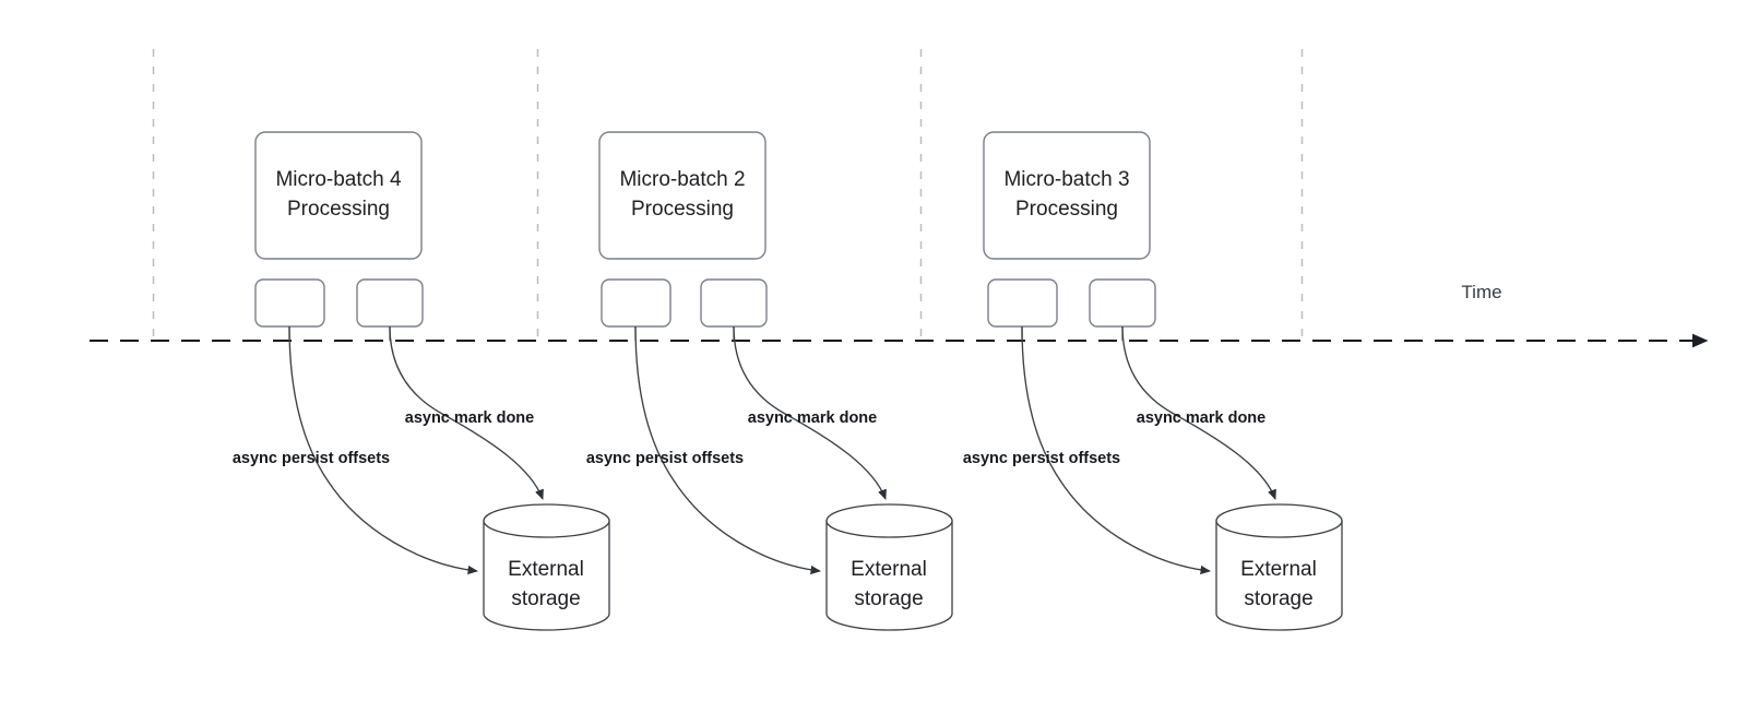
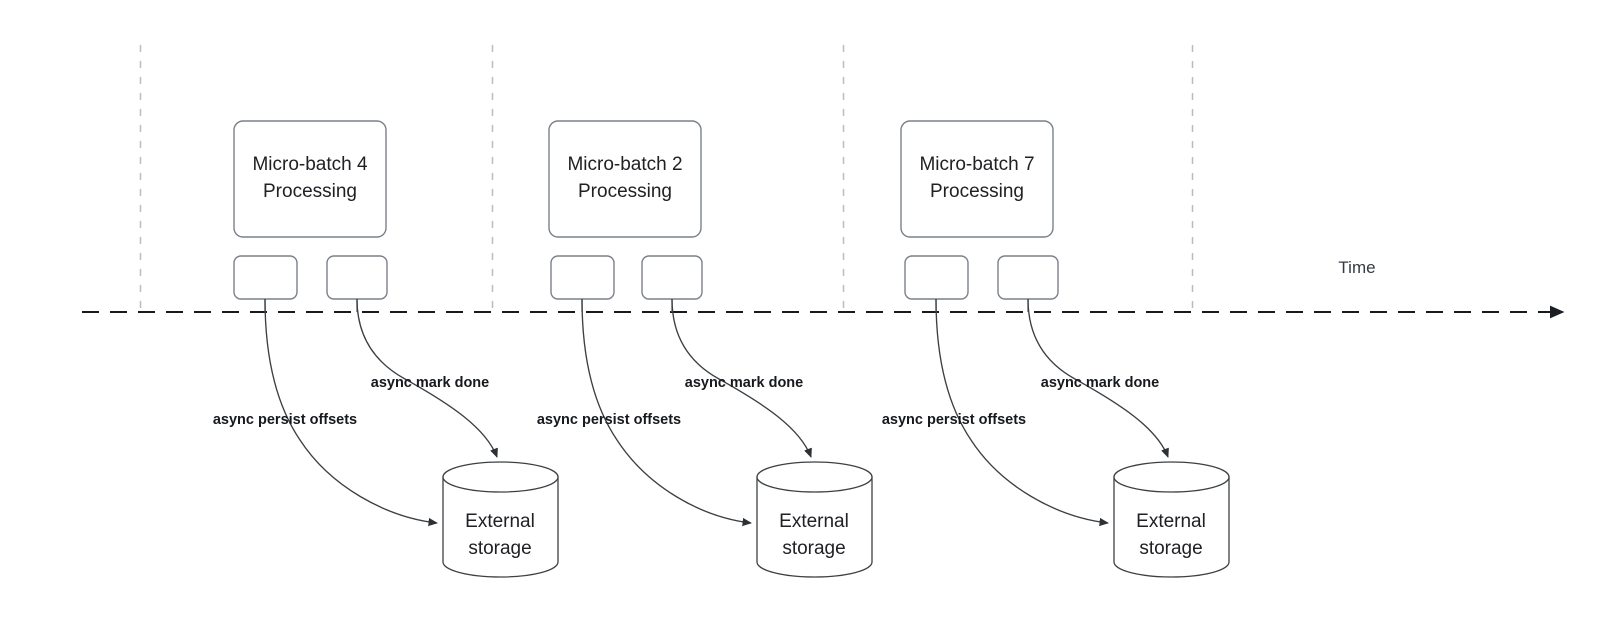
  Time
  Micro-batch 4
  Processing
  External
  storage
  async persist offsets
  async mark done
  Micro-batch 2
  Processing
  External
  storage
  async persist offsets
  async mark done
- Micro-batch 3
+ Micro-batch 7
  Processing
  External
  storage
  async persist offsets
  async mark done
